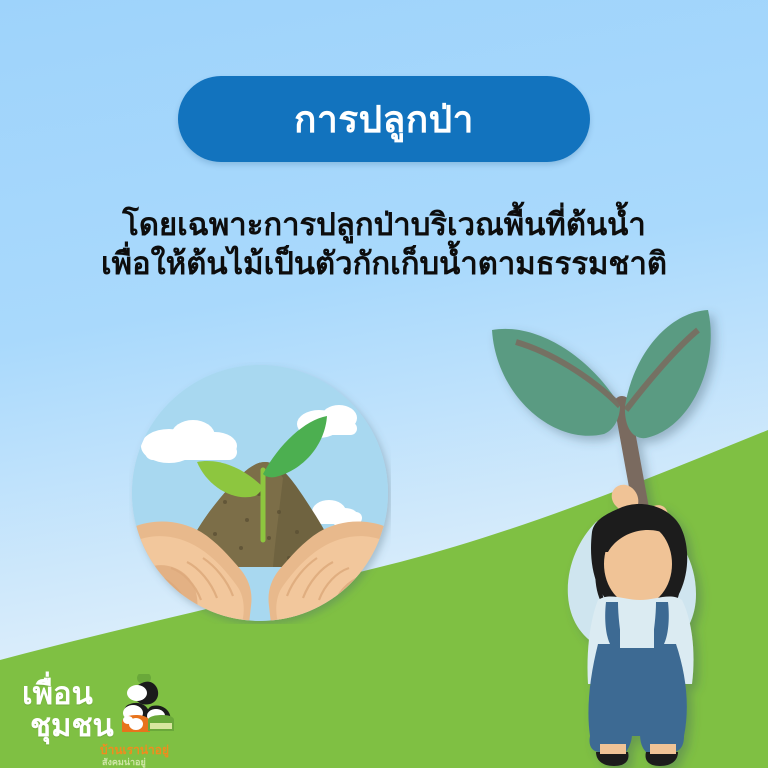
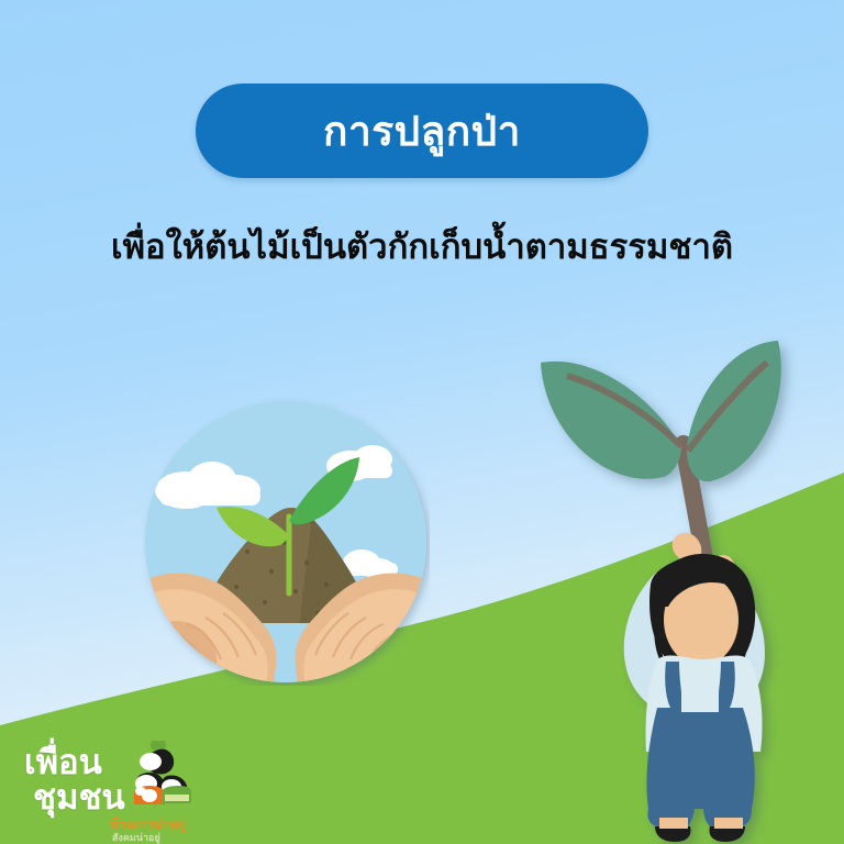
  การปลูกป่า
- โดยเฉพาะการปลูกป่าบริเวณพื้นที่ต้นน้ำ
  เพื่อให้ต้นไม้เป็นตัวกักเก็บน้ำตามธรรมชาติ
  เพื่อน
  ชุมชน
  บ้านเราน่าอยู่
  สังคมน่าอยู่
